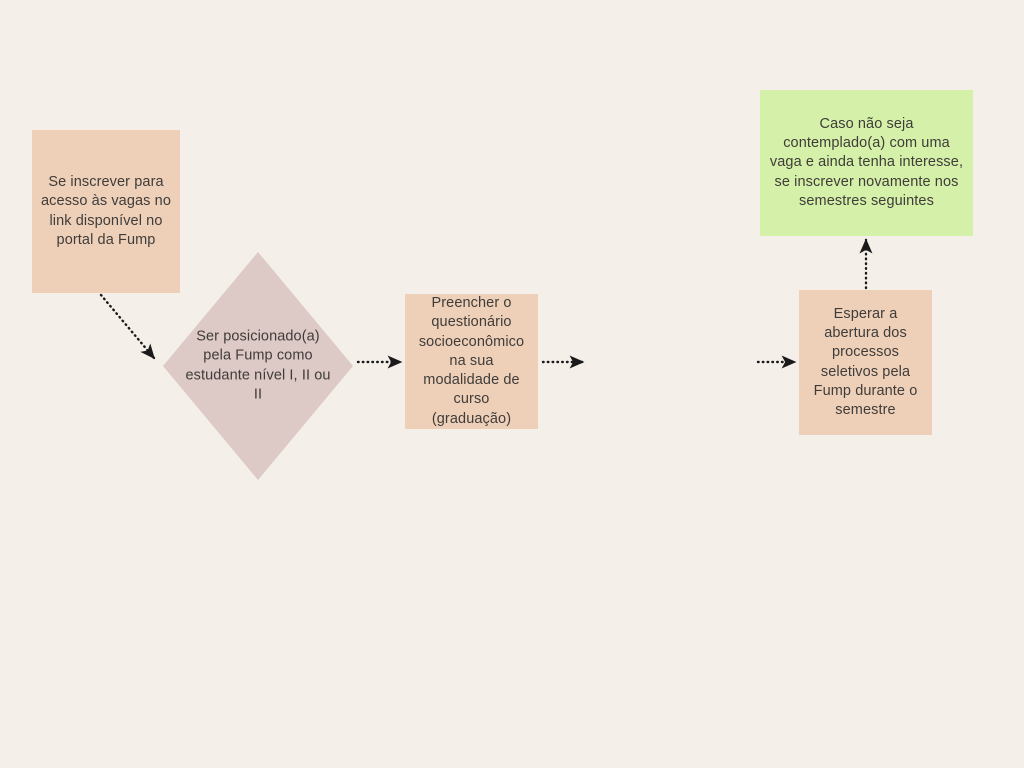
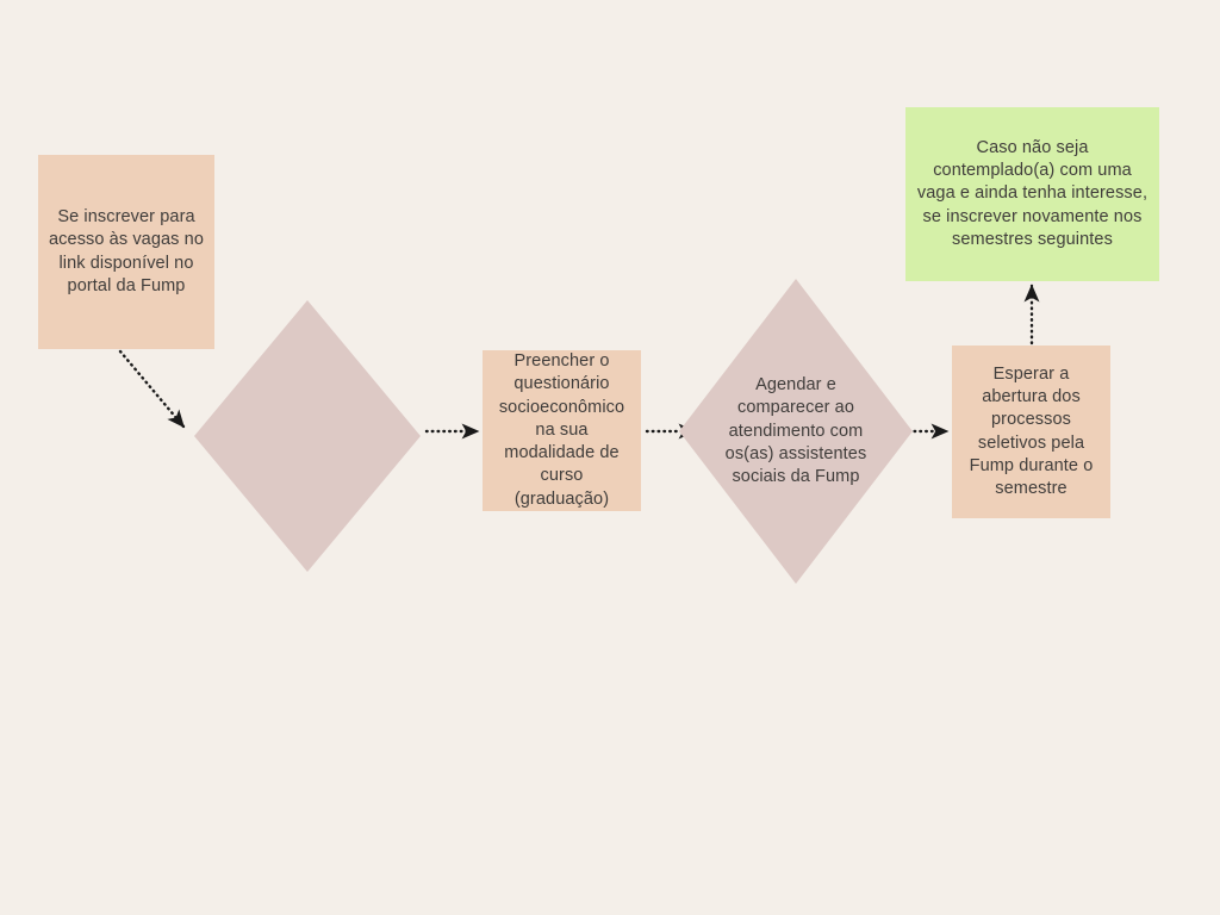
  Se inscrever para acesso às vagas no link disponível no portal da Fump
- Ser posicionado(a) pela Fump como estudante nível I, II ou II
  Preencher o questionário socioeconômico na sua modalidade de curso (graduação)
+ Agendar e comparecer ao atendimento com os(as) assistentes sociais da Fump
  Esperar a abertura dos processos seletivos pela Fump durante o semestre
  Caso não seja contemplado(a) com uma vaga e ainda tenha interesse, se inscrever novamente nos semestres seguintes
